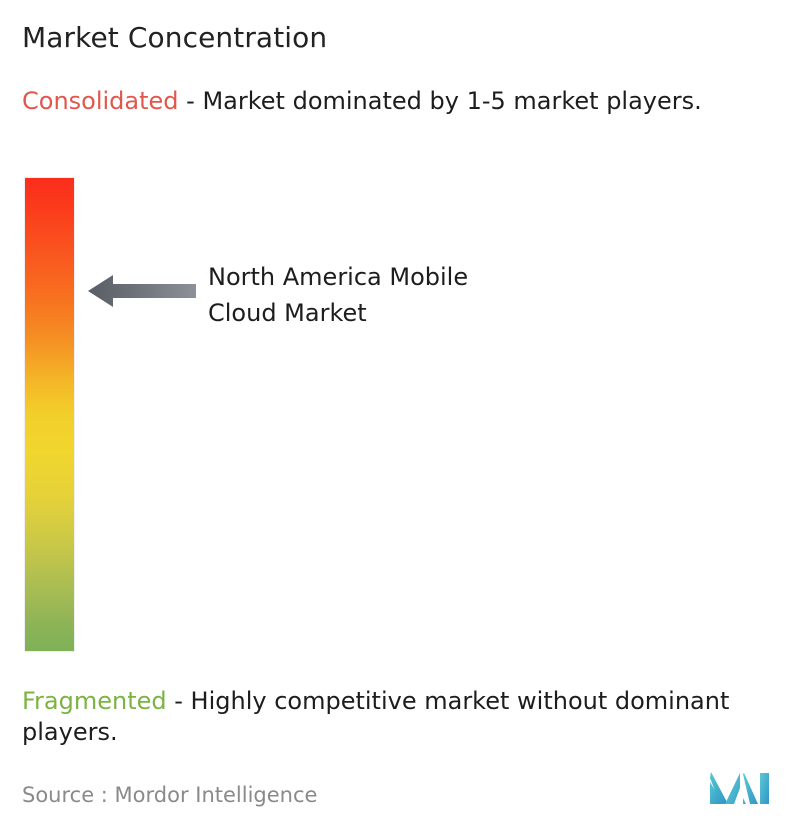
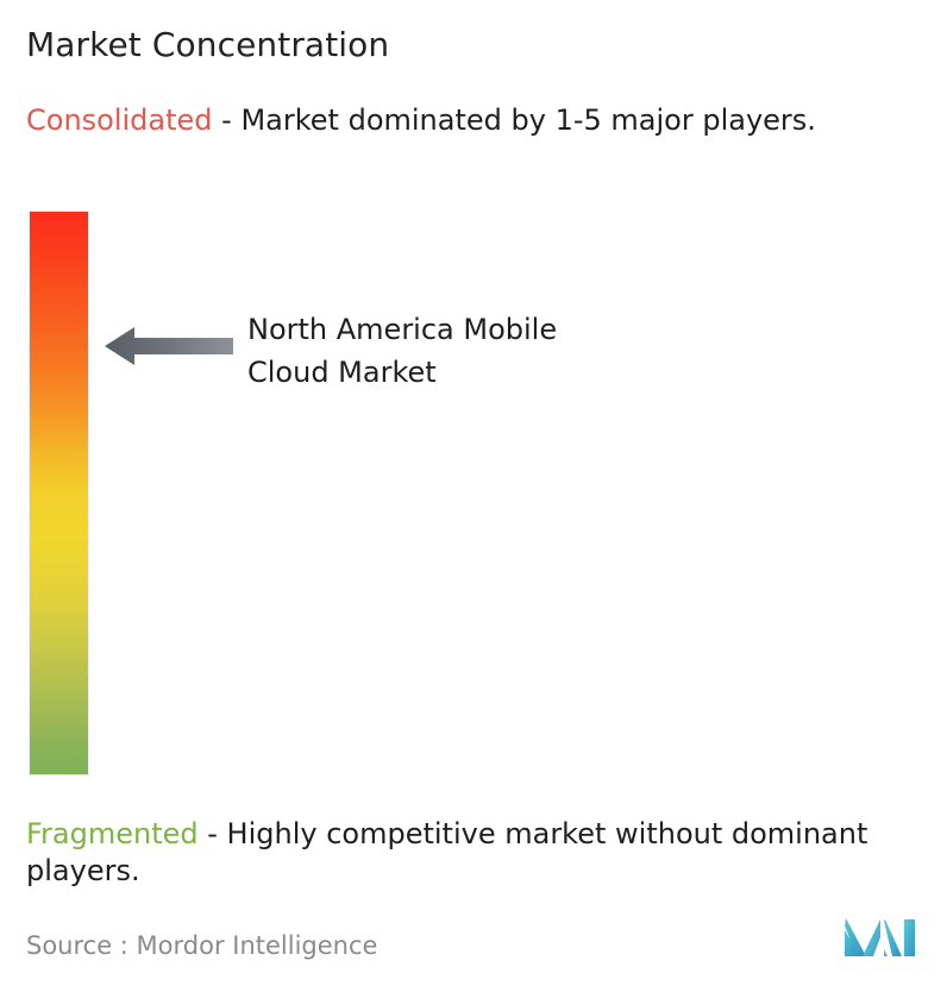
  Market Concentration
- Consolidated - Market dominated by 1-5 market players.
+ Consolidated - Market dominated by 1-5 major players.
  North America Mobile
  Cloud Market
  Fragmented - Highly competitive market without dominant players.
  Source : Mordor Intelligence
